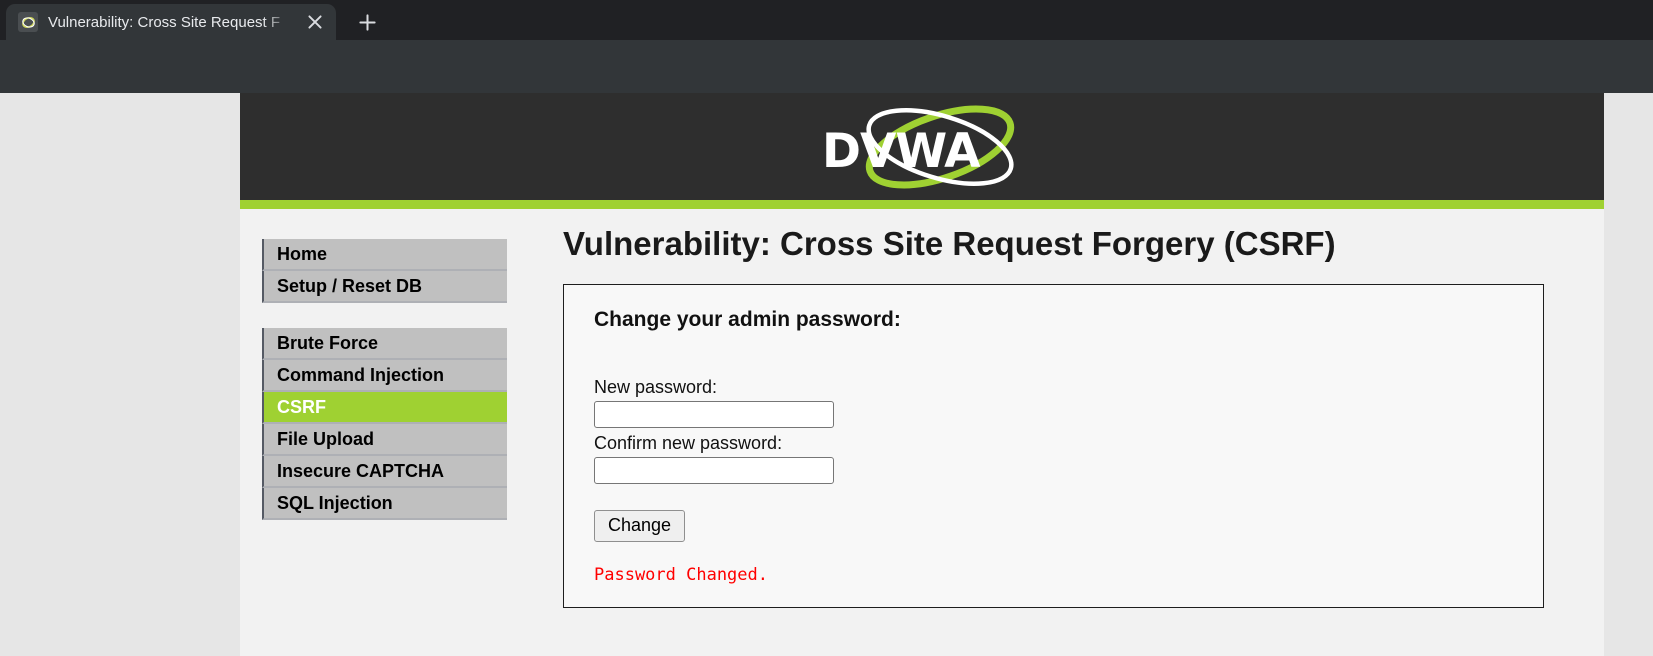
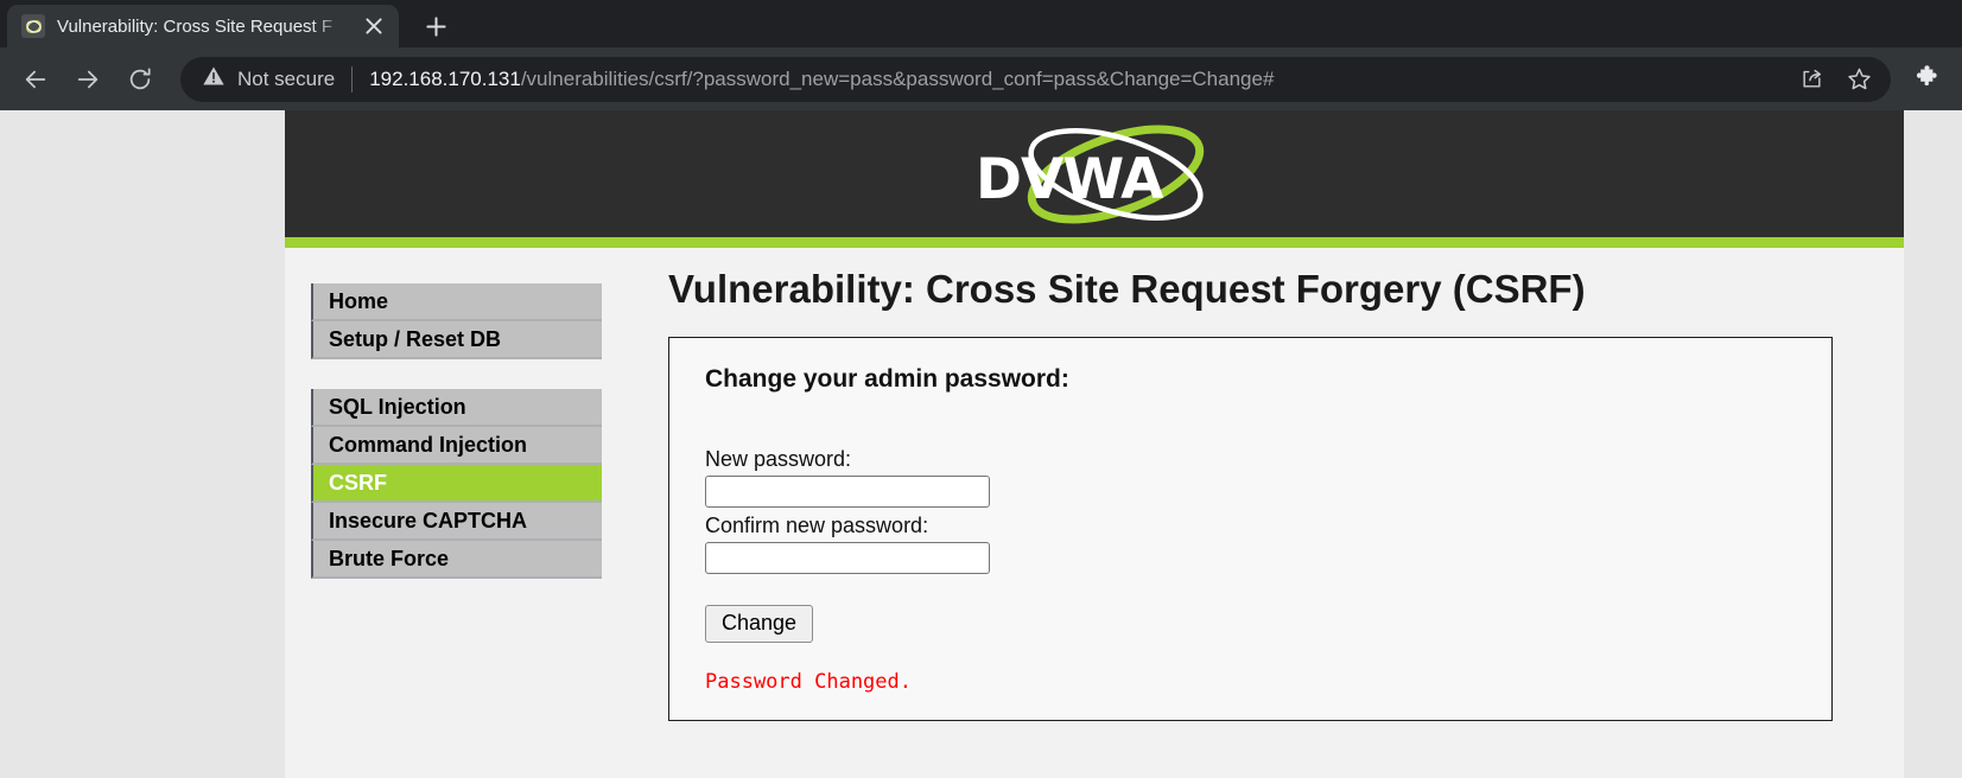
  Vulnerability: Cross Site Request F
+ Not secure
+ 192.168.170.131/vulnerabilities/csrf/?password_new=pass&password_conf=pass&Change=Change#
  DVWA
  Home
  Setup / Reset DB
- Brute Force
+ SQL Injection
  Command Injection
  CSRF
- File Upload
  Insecure CAPTCHA
- SQL Injection
+ Brute Force
  Vulnerability: Cross Site Request Forgery (CSRF)
  Change your admin password:
  New password:
  Confirm new password:
  Change
  Password Changed.
